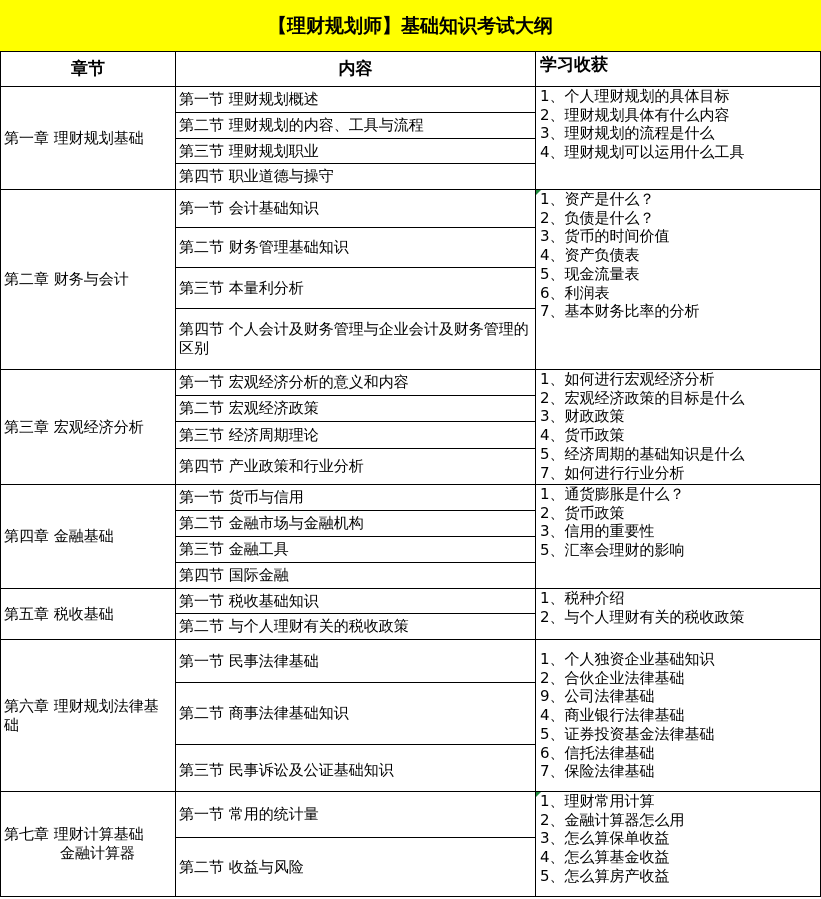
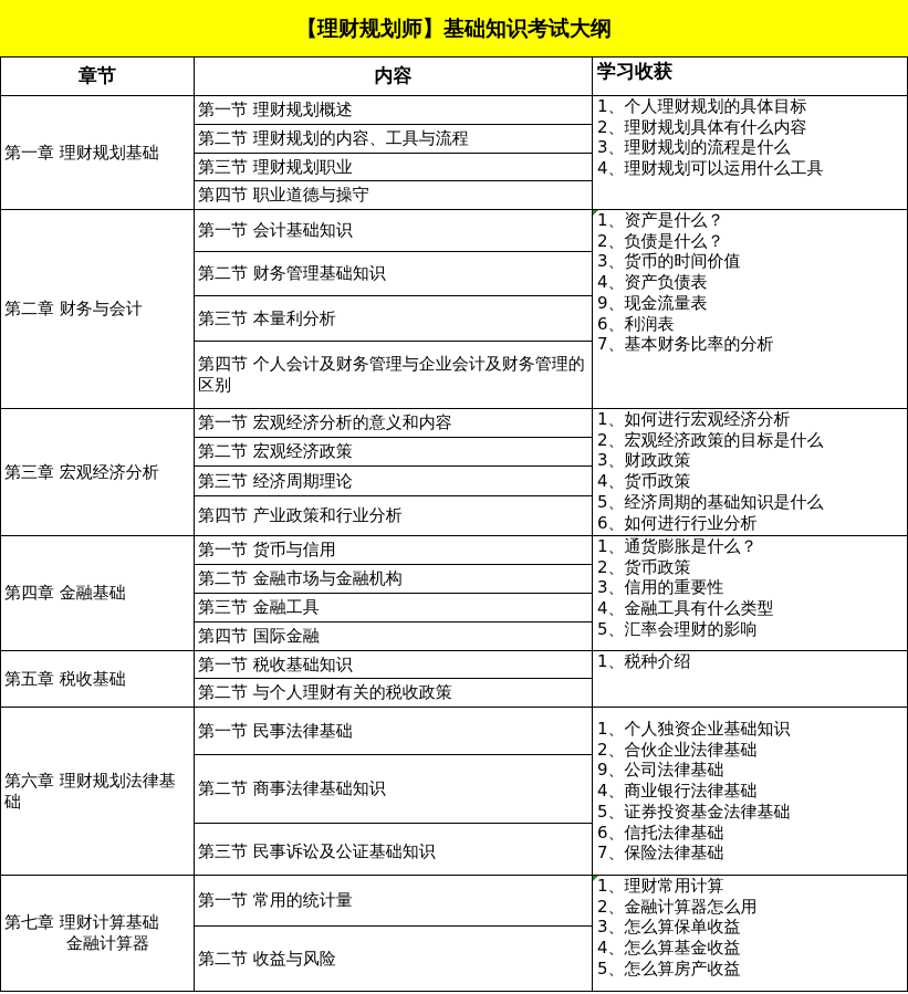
  【理财规划师】基础知识考试大纲
  章节
  内容
  学习收获
  第一章 理财规划基础
  第一节 理财规划概述
  第二节 理财规划的内容、工具与流程
  第三节 理财规划职业
  第四节 职业道德与操守
  1、个人理财规划的具体目标
  2、理财规划具体有什么内容
  3、理财规划的流程是什么
  4、理财规划可以运用什么工具
  第二章 财务与会计
  第一节 会计基础知识
  第二节 财务管理基础知识
  第三节 本量利分析
  第四节 个人会计及财务管理与企业会计及财务管理的区别
  1、资产是什么？
  2、负债是什么？
  3、货币的时间价值
  4、资产负债表
- 5、现金流量表
+ 9、现金流量表
  6、利润表
  7、基本财务比率的分析
  第三章 宏观经济分析
  第一节 宏观经济分析的意义和内容
  第二节 宏观经济政策
  第三节 经济周期理论
  第四节 产业政策和行业分析
  1、如何进行宏观经济分析
  2、宏观经济政策的目标是什么
  3、财政政策
  4、货币政策
  5、经济周期的基础知识是什么
- 7、如何进行行业分析
+ 6、如何进行行业分析
  第四章 金融基础
  第一节 货币与信用
  第二节 金融市场与金融机构
  第三节 金融工具
  第四节 国际金融
  1、通货膨胀是什么？
  2、货币政策
  3、信用的重要性
+ 4、金融工具有什么类型
  5、汇率会理财的影响
  第五章 税收基础
  第一节 税收基础知识
  第二节 与个人理财有关的税收政策
  1、税种介绍
- 2、与个人理财有关的税收政策
  第六章 理财规划法律基础
  第一节 民事法律基础
  第二节 商事法律基础知识
  第三节 民事诉讼及公证基础知识
  1、个人独资企业基础知识
  2、合伙企业法律基础
  9、公司法律基础
  4、商业银行法律基础
  5、证券投资基金法律基础
  6、信托法律基础
  7、保险法律基础
  第七章 理财计算基础
  金融计算器
  第一节 常用的统计量
  第二节 收益与风险
  1、理财常用计算
  2、金融计算器怎么用
  3、怎么算保单收益
  4、怎么算基金收益
  5、怎么算房产收益
